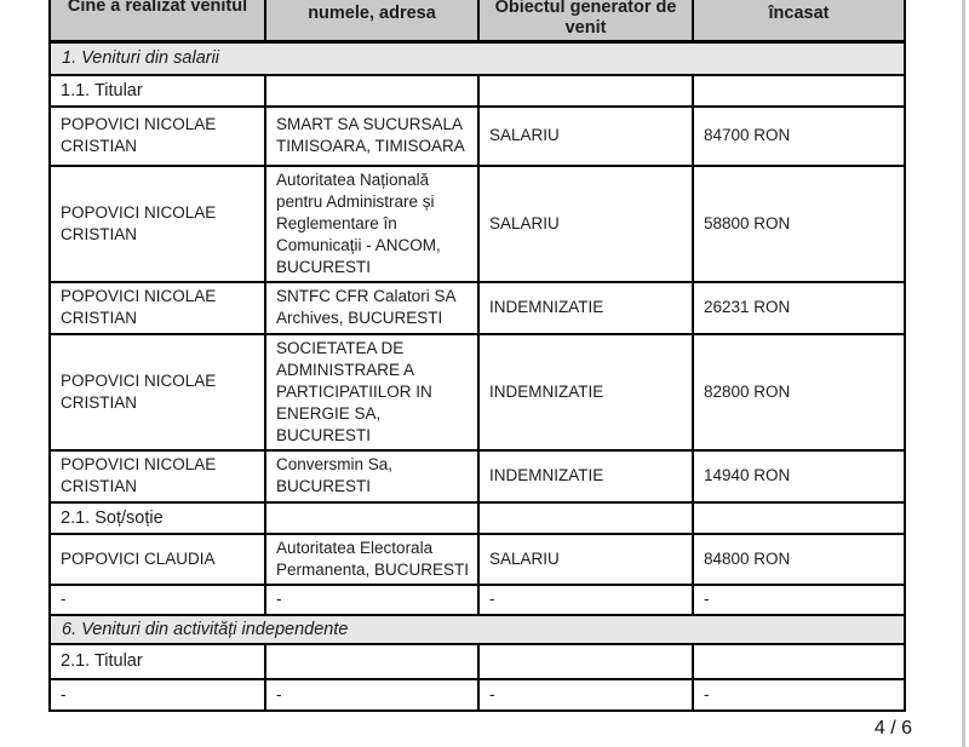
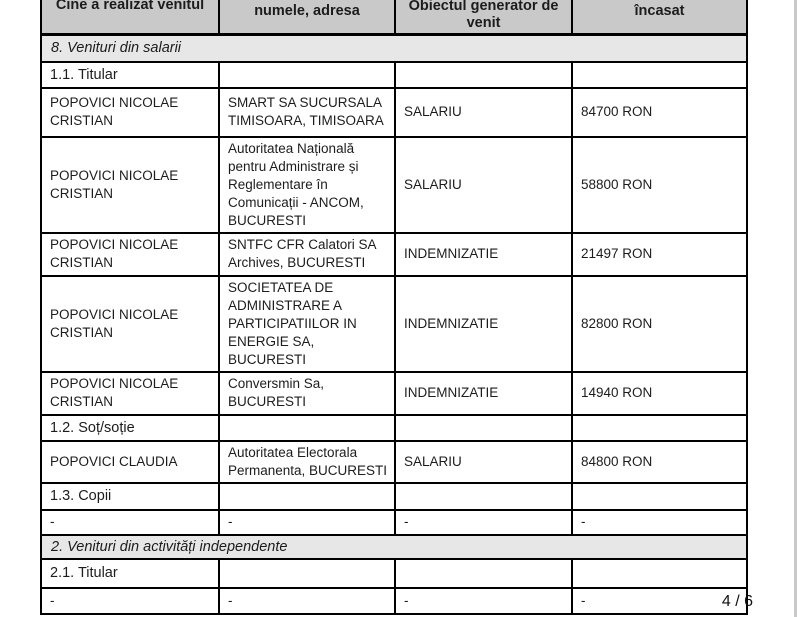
  Cine a realizat venitul	numele, adresa	Obiectul generator de venit	încasat
- 1. Venituri din salarii
+ 8. Venituri din salarii
  1.1. Titular
  POPOVICI NICOLAE CRISTIAN	SMART SA SUCURSALA TIMISOARA, TIMISOARA	SALARIU	84700 RON
  POPOVICI NICOLAE CRISTIAN	Autoritatea Națională pentru Administrare și Reglementare în Comunicații - ANCOM, BUCURESTI	SALARIU	58800 RON
- POPOVICI NICOLAE CRISTIAN	SNTFC CFR Calatori SA Archives, BUCURESTI	INDEMNIZATIE	26231 RON
+ POPOVICI NICOLAE CRISTIAN	SNTFC CFR Calatori SA Archives, BUCURESTI	INDEMNIZATIE	21497 RON
  POPOVICI NICOLAE CRISTIAN	SOCIETATEA DE ADMINISTRARE A PARTICIPATIILOR IN ENERGIE SA, BUCURESTI	INDEMNIZATIE	82800 RON
  POPOVICI NICOLAE CRISTIAN	Conversmin Sa, BUCURESTI	INDEMNIZATIE	14940 RON
- 2.1. Soț/soție
+ 1.2. Soț/soție
  POPOVICI CLAUDIA	Autoritatea Electorala Permanenta, BUCURESTI	SALARIU	84800 RON
+ 1.3. Copii
  -	-	-	-
- 6. Venituri din activități independente
+ 2. Venituri din activități independente
  2.1. Titular
  -	-	-	-
  4 / 6
